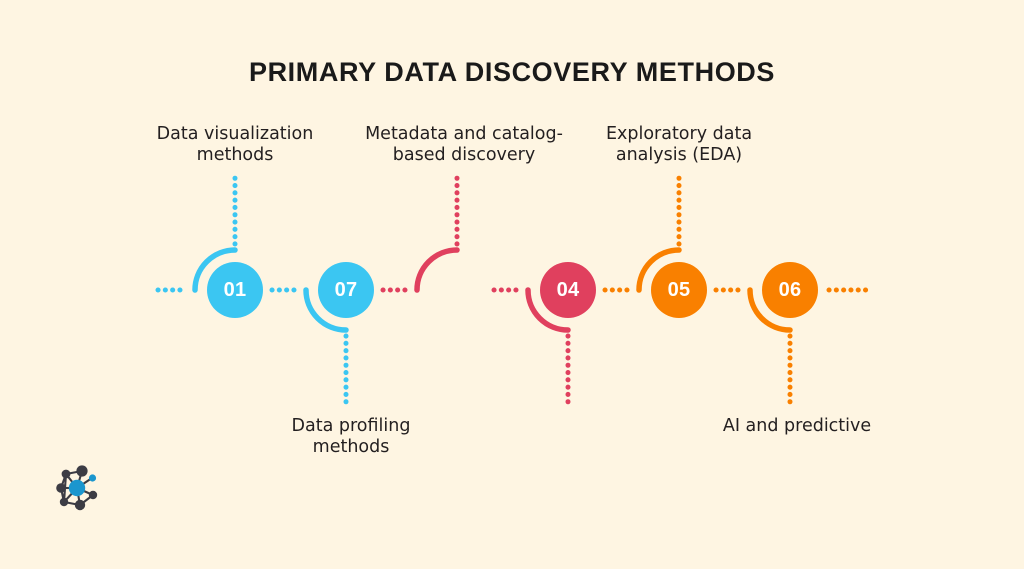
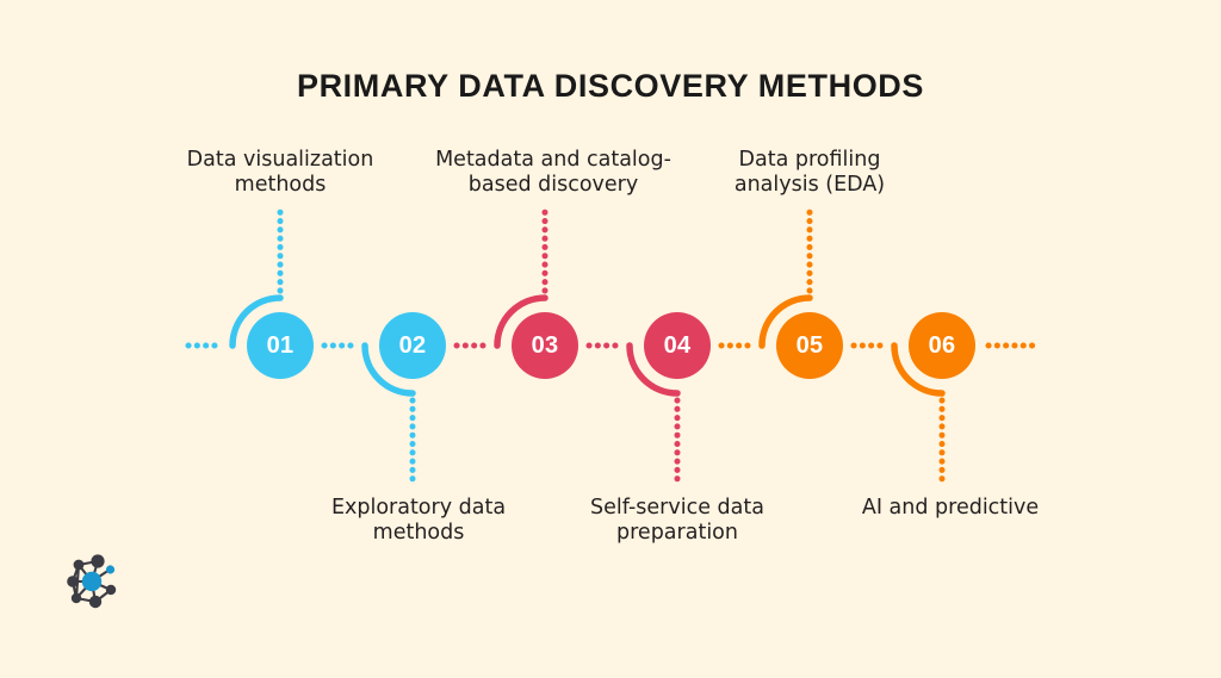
  PRIMARY DATA DISCOVERY METHODS
  Data visualization
  methods
- Data profiling
+ Exploratory data
  methods
  Metadata and catalog-
  based discovery
+ Self-service data
+ preparation
- Exploratory data
+ Data profiling
  analysis (EDA)
  AI and predictive
  01
- 07
+ 02
+ 03
  04
  05
  06
